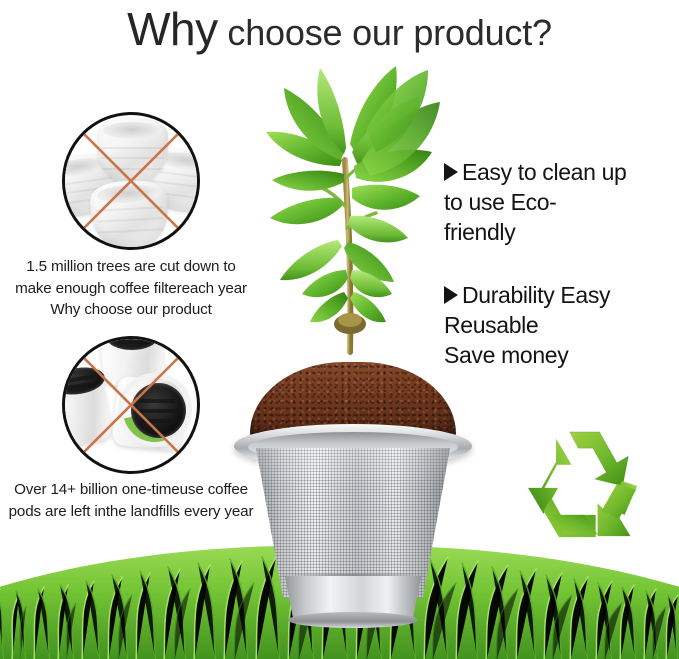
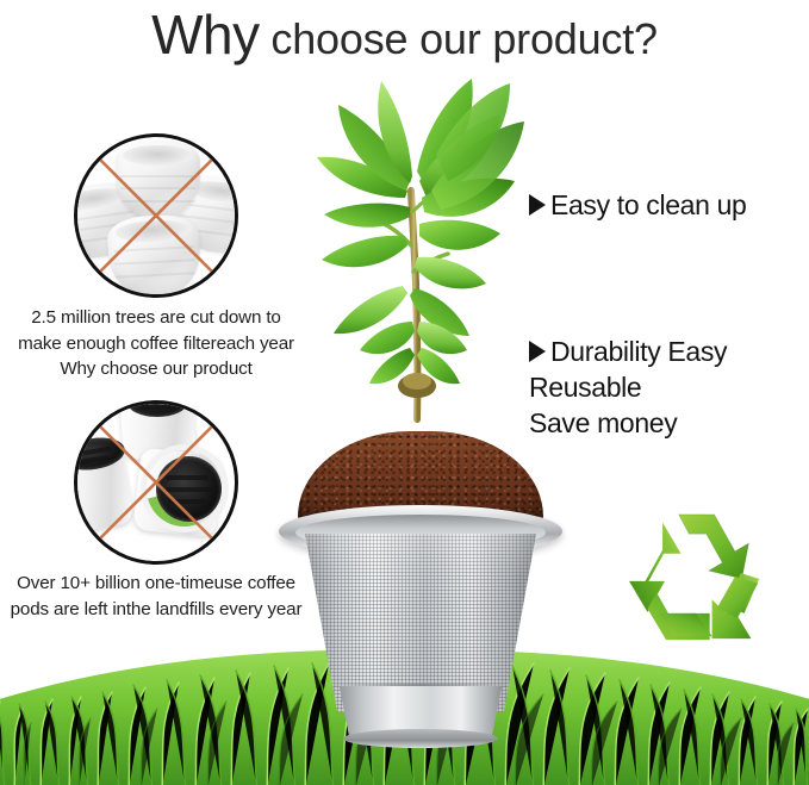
  Why choose our product?
- 1.5 million trees are cut down to make enough coffee filtereach year Why choose our product
+ 2.5 million trees are cut down to make enough coffee filtereach year Why choose our product
- Over 14+ billion one-timeuse coffee pods are left inthe landfills every year
+ Over 10+ billion one-timeuse coffee pods are left inthe landfills every year
  Easy to clean up
- to use Eco-
- friendly
  Durability Easy
  Reusable
  Save money
